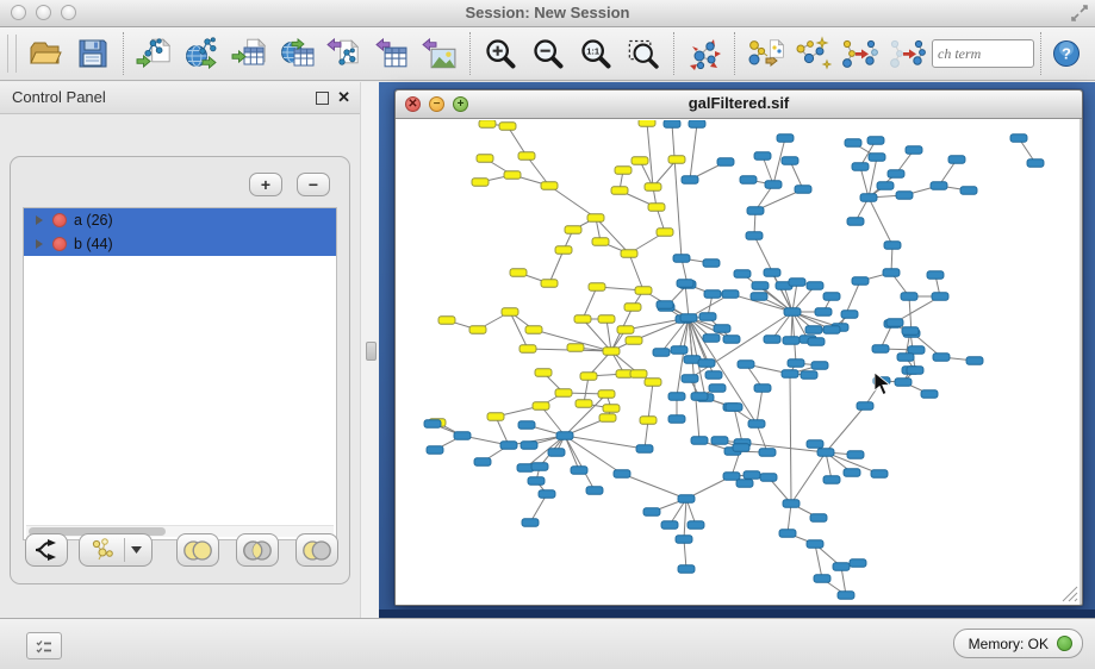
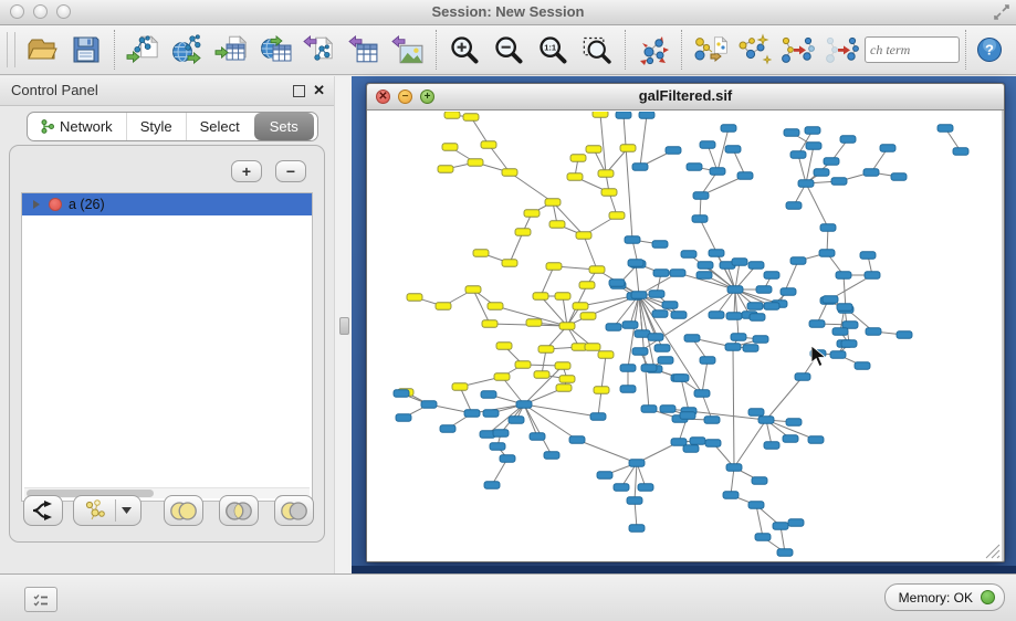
  Session: New Session
  1:1
  ch term
  ?
  Control Panel
  ✕
+ Network
+ Style
+ Select
+ Sets
  +
  −
  a (26)
- b (44)
  ✕
  −
  +
  galFiltered.sif
  Memory: OK
